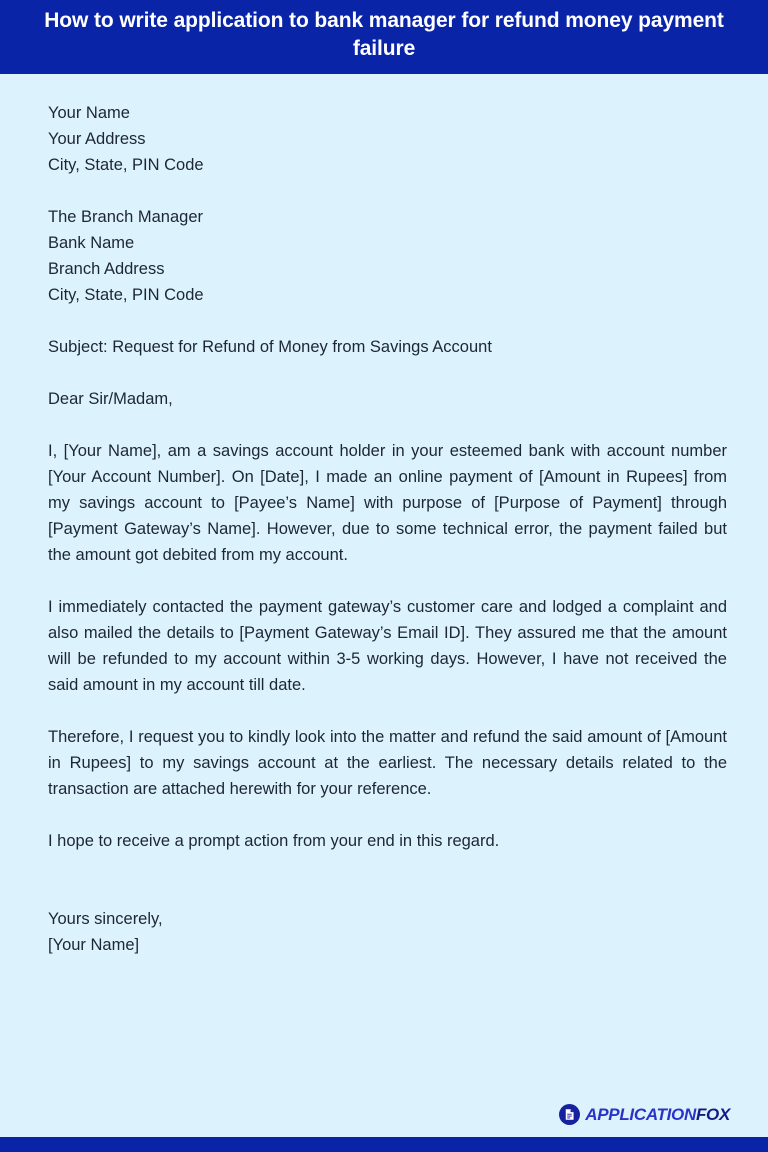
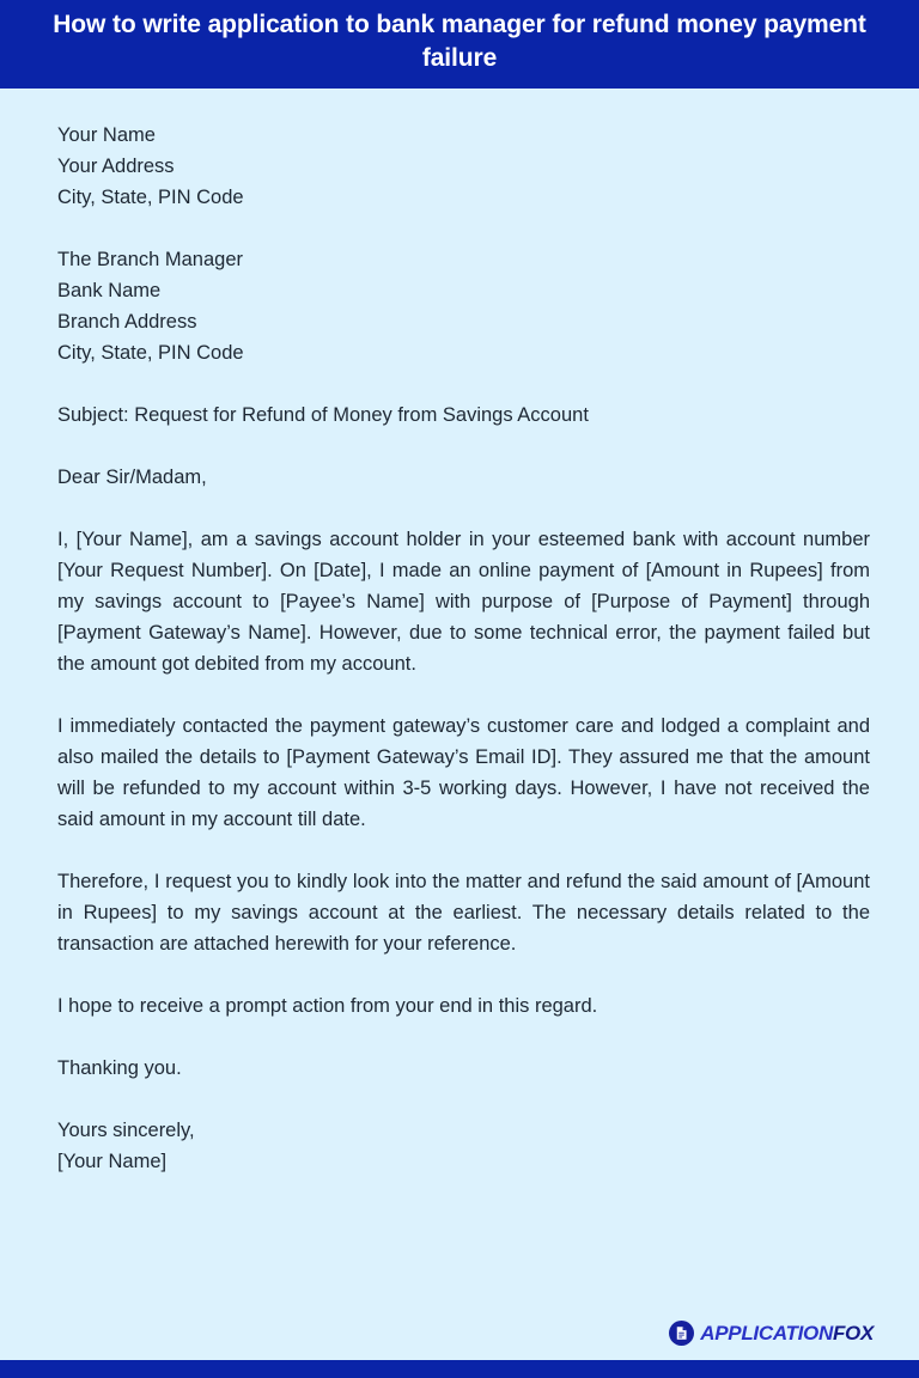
  How to write application to bank manager for refund money payment failure
  Your Name
  Your Address
  City, State, PIN Code
  The Branch Manager
  Bank Name
  Branch Address
  City, State, PIN Code
  Subject: Request for Refund of Money from Savings Account
  Dear Sir/Madam,
- I, [Your Name], am a savings account holder in your esteemed bank with account number [Your Account Number]. On [Date], I made an online payment of [Amount in Rupees] from my savings account to [Payee’s Name] with purpose of [Purpose of Payment] through [Payment Gateway’s Name]. However, due to some technical error, the payment failed but the amount got debited from my account.
+ I, [Your Name], am a savings account holder in your esteemed bank with account number [Your Request Number]. On [Date], I made an online payment of [Amount in Rupees] from my savings account to [Payee’s Name] with purpose of [Purpose of Payment] through [Payment Gateway’s Name]. However, due to some technical error, the payment failed but the amount got debited from my account.
  I immediately contacted the payment gateway’s customer care and lodged a complaint and also mailed the details to [Payment Gateway’s Email ID]. They assured me that the amount will be refunded to my account within 3-5 working days. However, I have not received the said amount in my account till date.
  Therefore, I request you to kindly look into the matter and refund the said amount of [Amount in Rupees] to my savings account at the earliest. The necessary details related to the transaction are attached herewith for your reference.
  I hope to receive a prompt action from your end in this regard.
+ Thanking you.
  Yours sincerely,
  [Your Name]
  APPLICATIONFOX
